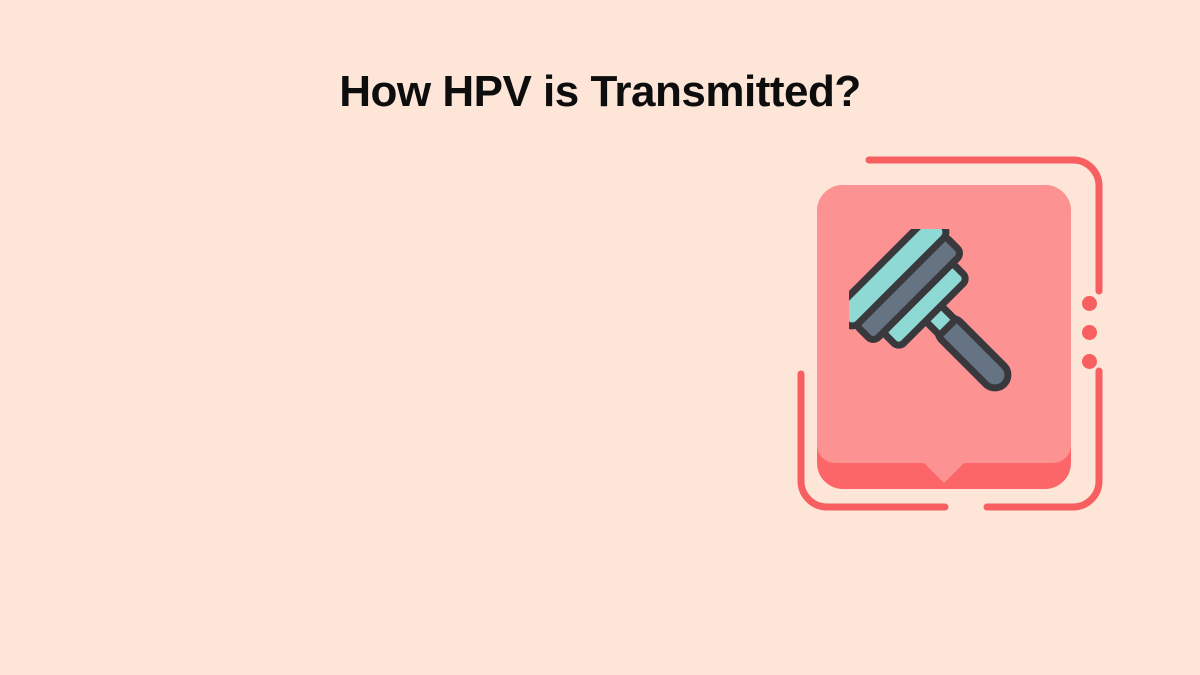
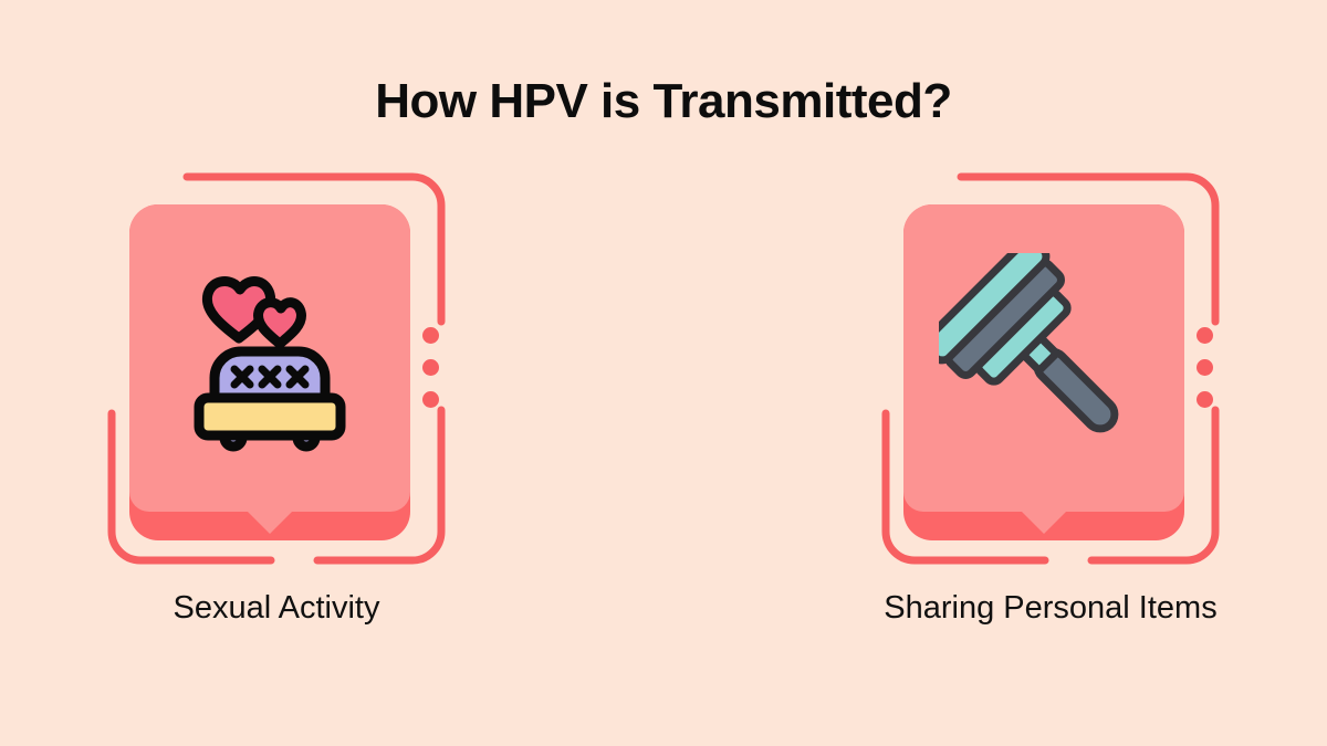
  How HPV is Transmitted?
+ Sexual Activity
+ Sharing Personal Items
